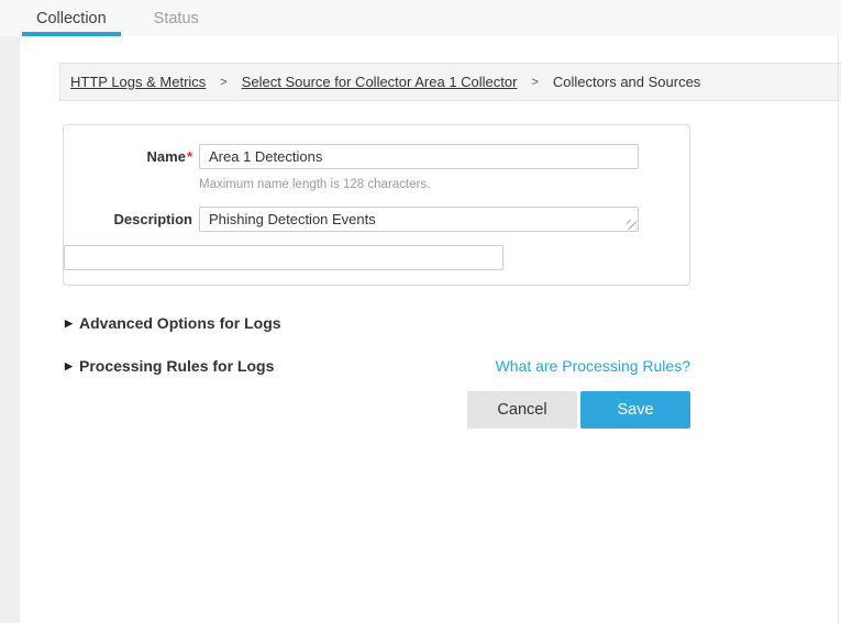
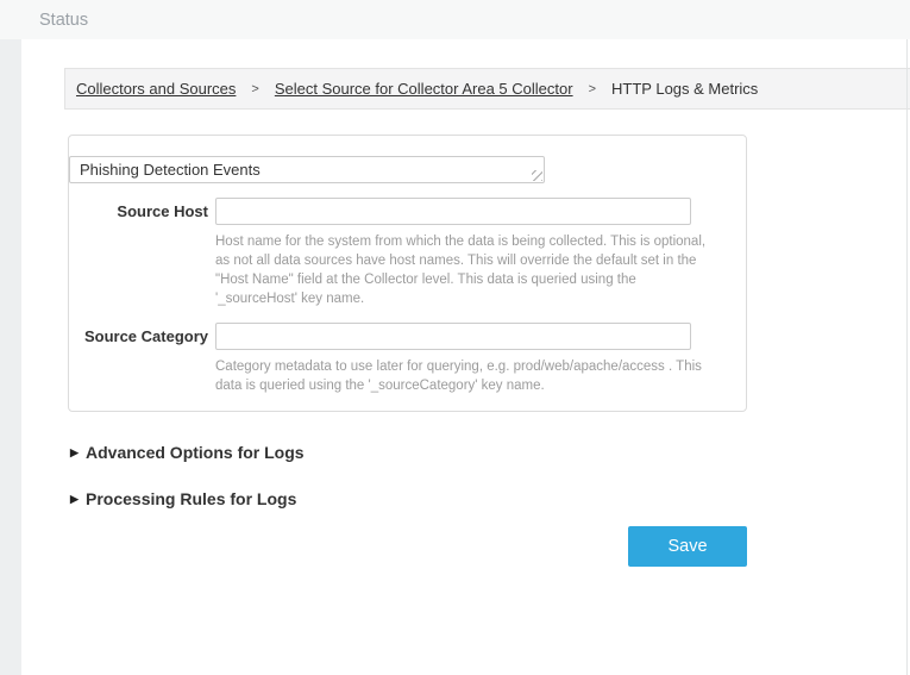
- Collection
  Status
- HTTP Logs & Metrics
+ Collectors and Sources
  >
- Select Source for Collector Area 1 Collector
+ Select Source for Collector Area 5 Collector
  >
- Collectors and Sources
+ HTTP Logs & Metrics
- Name*
- Area 1 Detections
- Maximum name length is 128 characters.
- Description
  Phishing Detection Events
+ Source Host
+ Host name for the system from which the data is being collected. This is optional, as not all data sources have host names. This will override the default set in the "Host Name" field at the Collector level. This data is queried using the '_sourceHost' key name.
+ Source Category
+ Category metadata to use later for querying, e.g. prod/web/apache/access . This data is queried using the '_sourceCategory' key name.
  ▶
  Advanced Options for Logs
  ▶
  Processing Rules for Logs
- What are Processing Rules?
- Cancel
  Save
